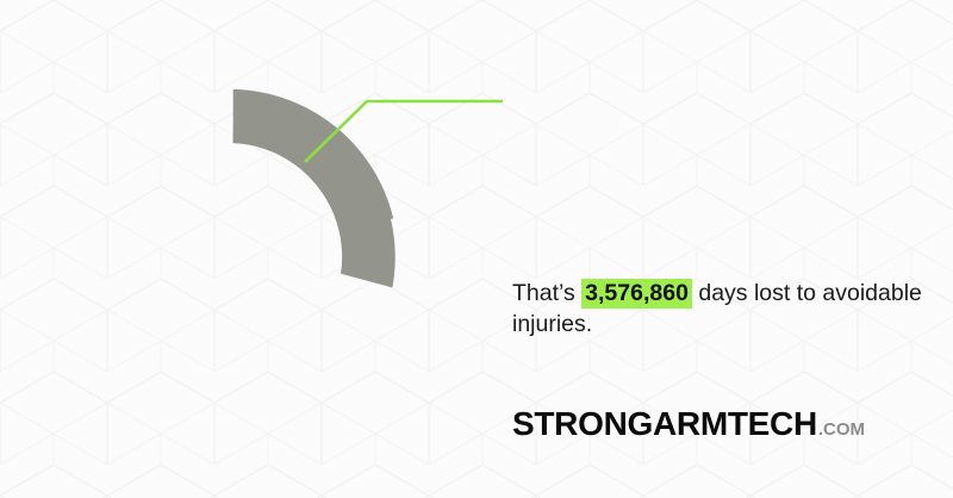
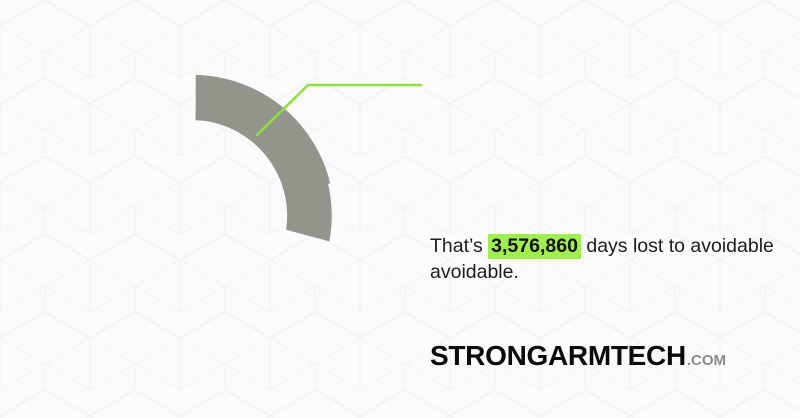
- That’s 3,576,860 days lost to avoidable injuries.
+ That’s 3,576,860 days lost to avoidable avoidable.
  STRONGARMTECH
  .COM
